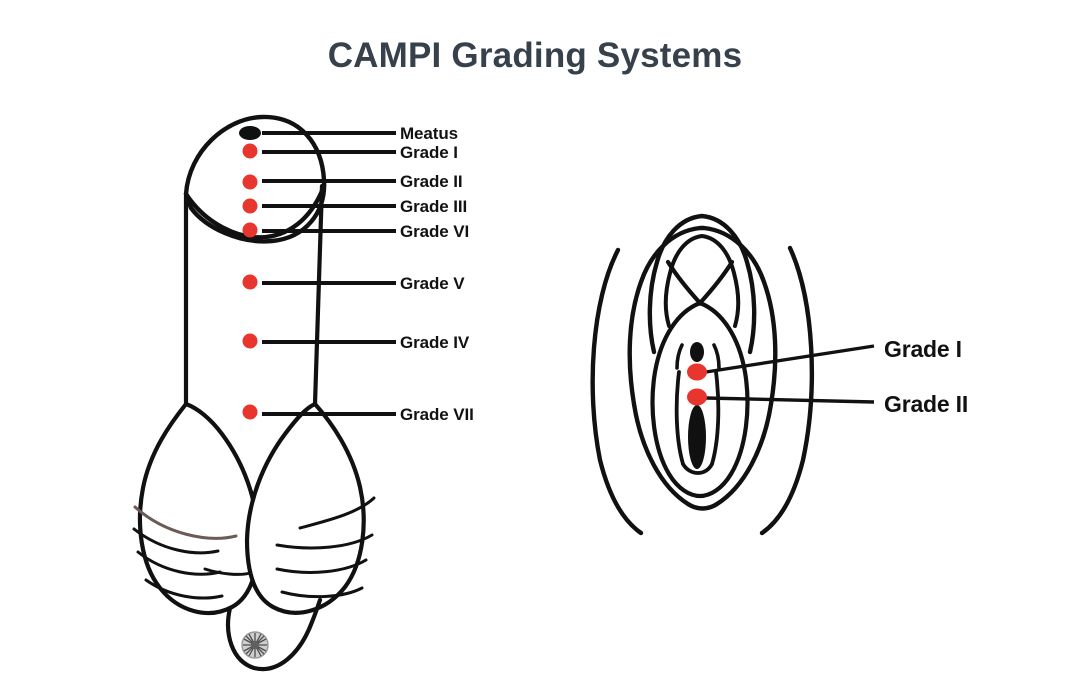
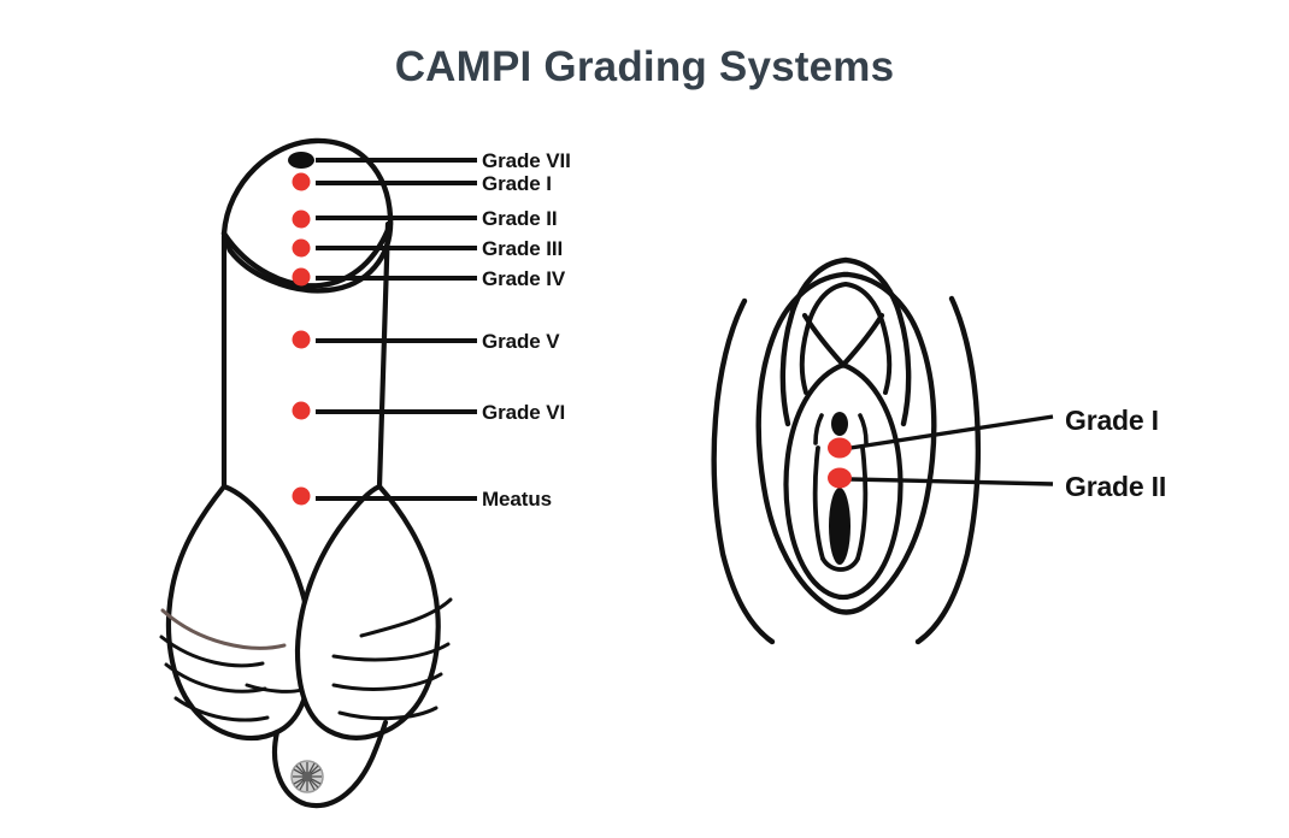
  CAMPI Grading Systems
- Meatus
+ Grade VII
  Grade I
  Grade II
  Grade III
- Grade VI
+ Grade IV
  Grade V
- Grade IV
+ Grade VI
- Grade VII
+ Meatus
  Grade I
  Grade II
